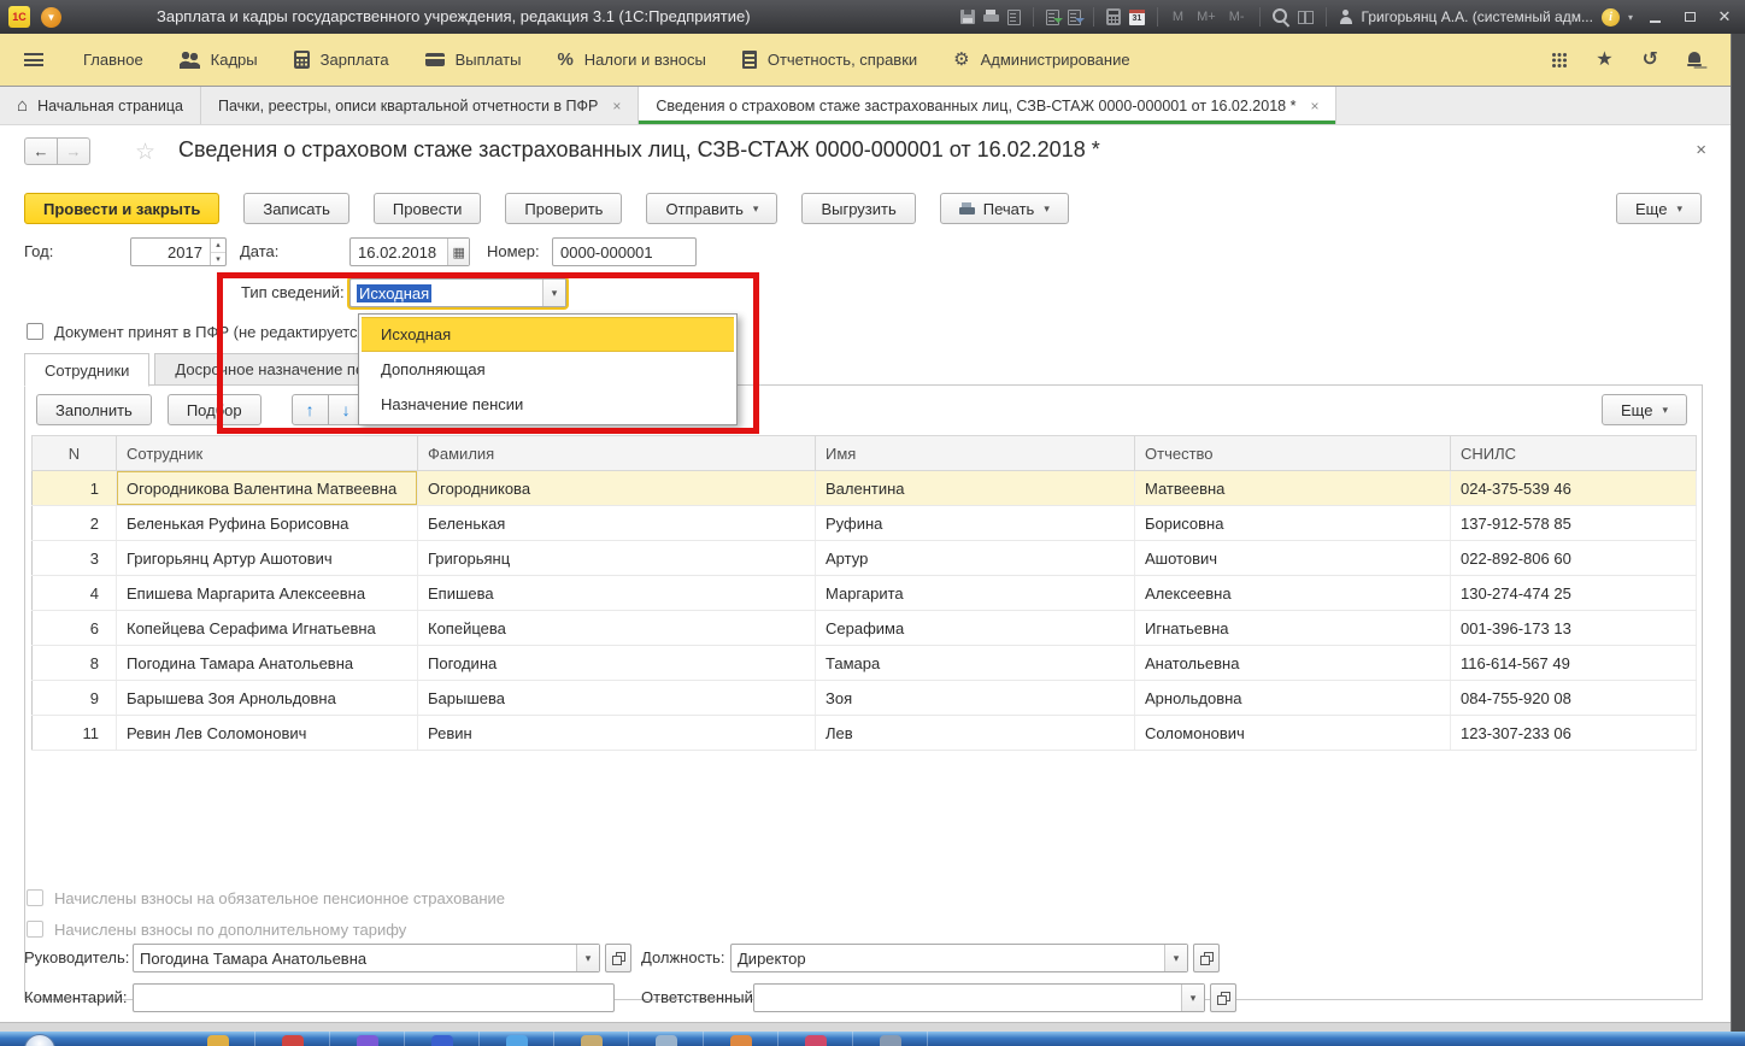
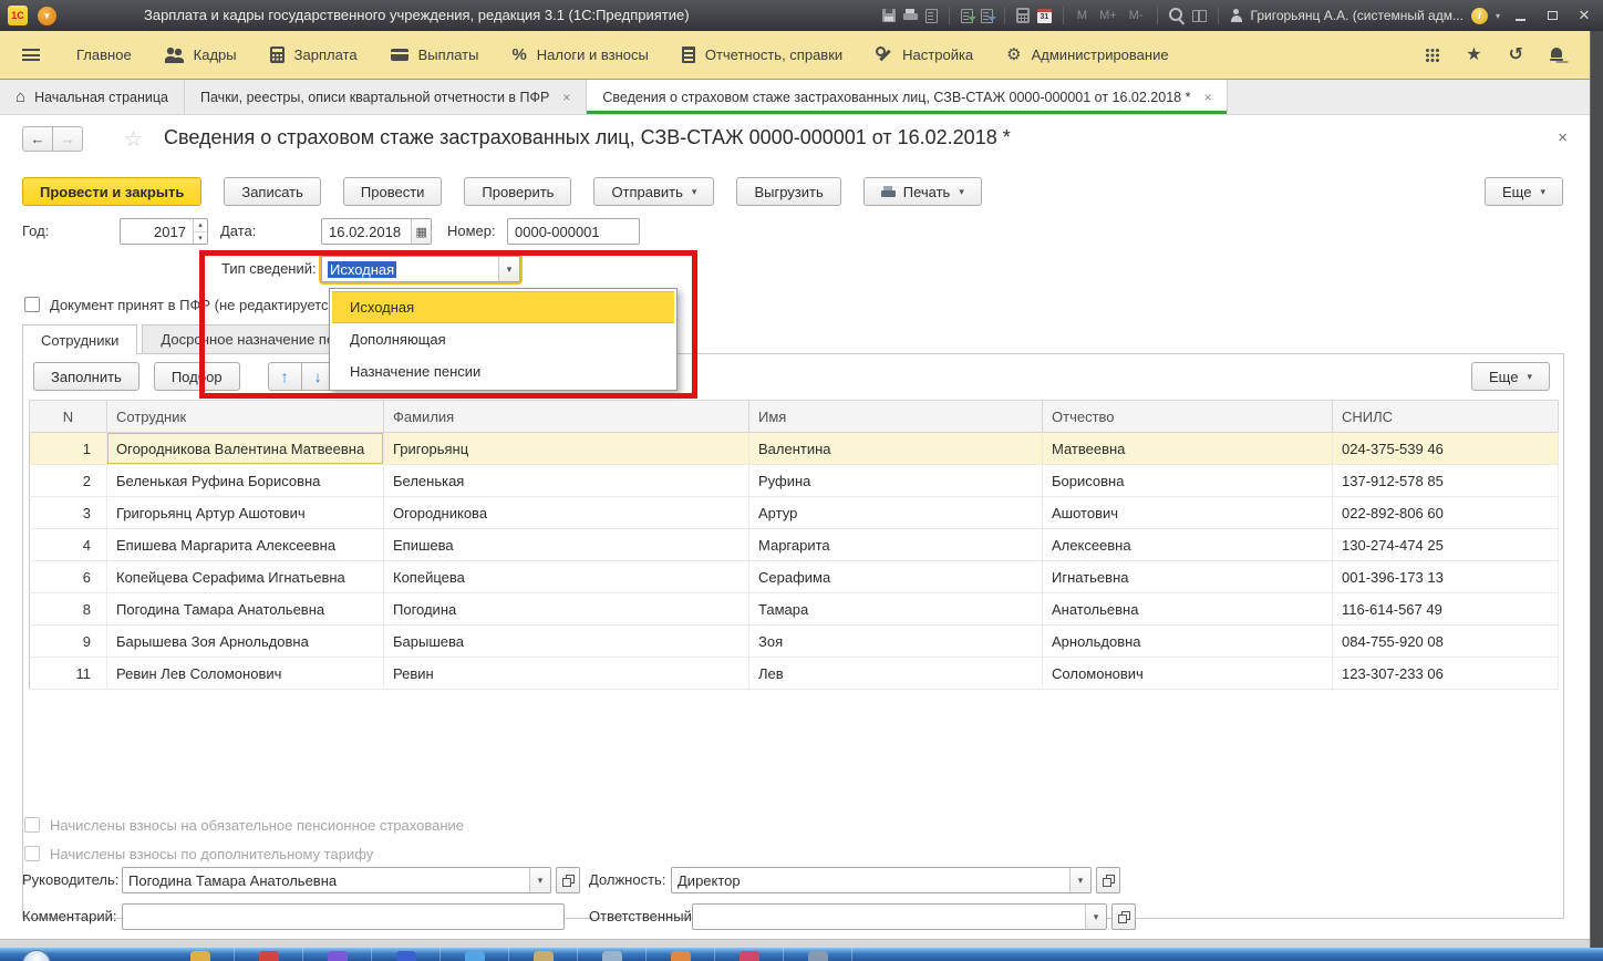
  1С
  ▼
  Зарплата и кадры государственного учреждения, редакция 3.1 (1С:Предприятие)
  M
  M+
  M-
  Григорьянц А.А. (системный адм...
  i
  ▾
  ✕
  Главное
  Кадры
  Зарплата
  Выплаты
  %
  Налоги и взносы
  Отчетность, справки
+ Настройка
  ⚙
  Администрирование
  ★
  ↺
  ⌂
  Начальная страница
  Пачки, реестры, описи квартальной отчетности в ПФР
  ×
  Сведения о страховом стаже застрахованных лиц, СЗВ-СТАЖ 0000-000001 от 16.02.2018 *
  ×
  ←
  →
  ☆
  Сведения о страховом стаже застрахованных лиц, СЗВ-СТАЖ 0000-000001 от 16.02.2018 *
  ×
  Провести и закрыть
  Записать
  Провести
  Проверить
  Отправить
  ▾
  Выгрузить
  Печать
  ▾
  Еще
  ▾
  Год:
  2017
  Дата:
  16.02.2018
  ▦
  Номер:
  0000-000001
  Тип сведений:
  Исходная
  ▾
  Документ принят в ПФР (не редактируетс
  Сотрудники
  Досрочное назначение п
  Заполнить
  Подбор
  ↑
  ↓
  Еще
  ▾
  N	Сотрудник	Фамилия	Имя	Отчество	СНИЛС
- 1	Огородникова Валентина Матвеевна	Огородникова	Валентина	Матвеевна	024-375-539 46
+ 1	Огородникова Валентина Матвеевна	Григорьянц	Валентина	Матвеевна	024-375-539 46
  2	Беленькая Руфина Борисовна	Беленькая	Руфина	Борисовна	137-912-578 85
- 3	Григорьянц Артур Ашотович	Григорьянц	Артур	Ашотович	022-892-806 60
+ 3	Григорьянц Артур Ашотович	Огородникова	Артур	Ашотович	022-892-806 60
  4	Епишева Маргарита Алексеевна	Епишева	Маргарита	Алексеевна	130-274-474 25
  6	Копейцева Серафима Игнатьевна	Копейцева	Серафима	Игнатьевна	001-396-173 13
  8	Погодина Тамара Анатольевна	Погодина	Тамара	Анатольевна	116-614-567 49
  9	Барышева Зоя Арнольдовна	Барышева	Зоя	Арнольдовна	084-755-920 08
  11	Ревин Лев Соломонович	Ревин	Лев	Соломонович	123-307-233 06
  Начислены взносы на обязательное пенсионное страхование
  Начислены взносы по дополнительному тарифу
  Руководитель:
  Погодина Тамара Анатольевна
  ▾
  Должность:
  Директор
  ▾
  Комментарий:
  Ответственный
  ▾
  Исходная
  Дополняющая
  Назначение пенсии
